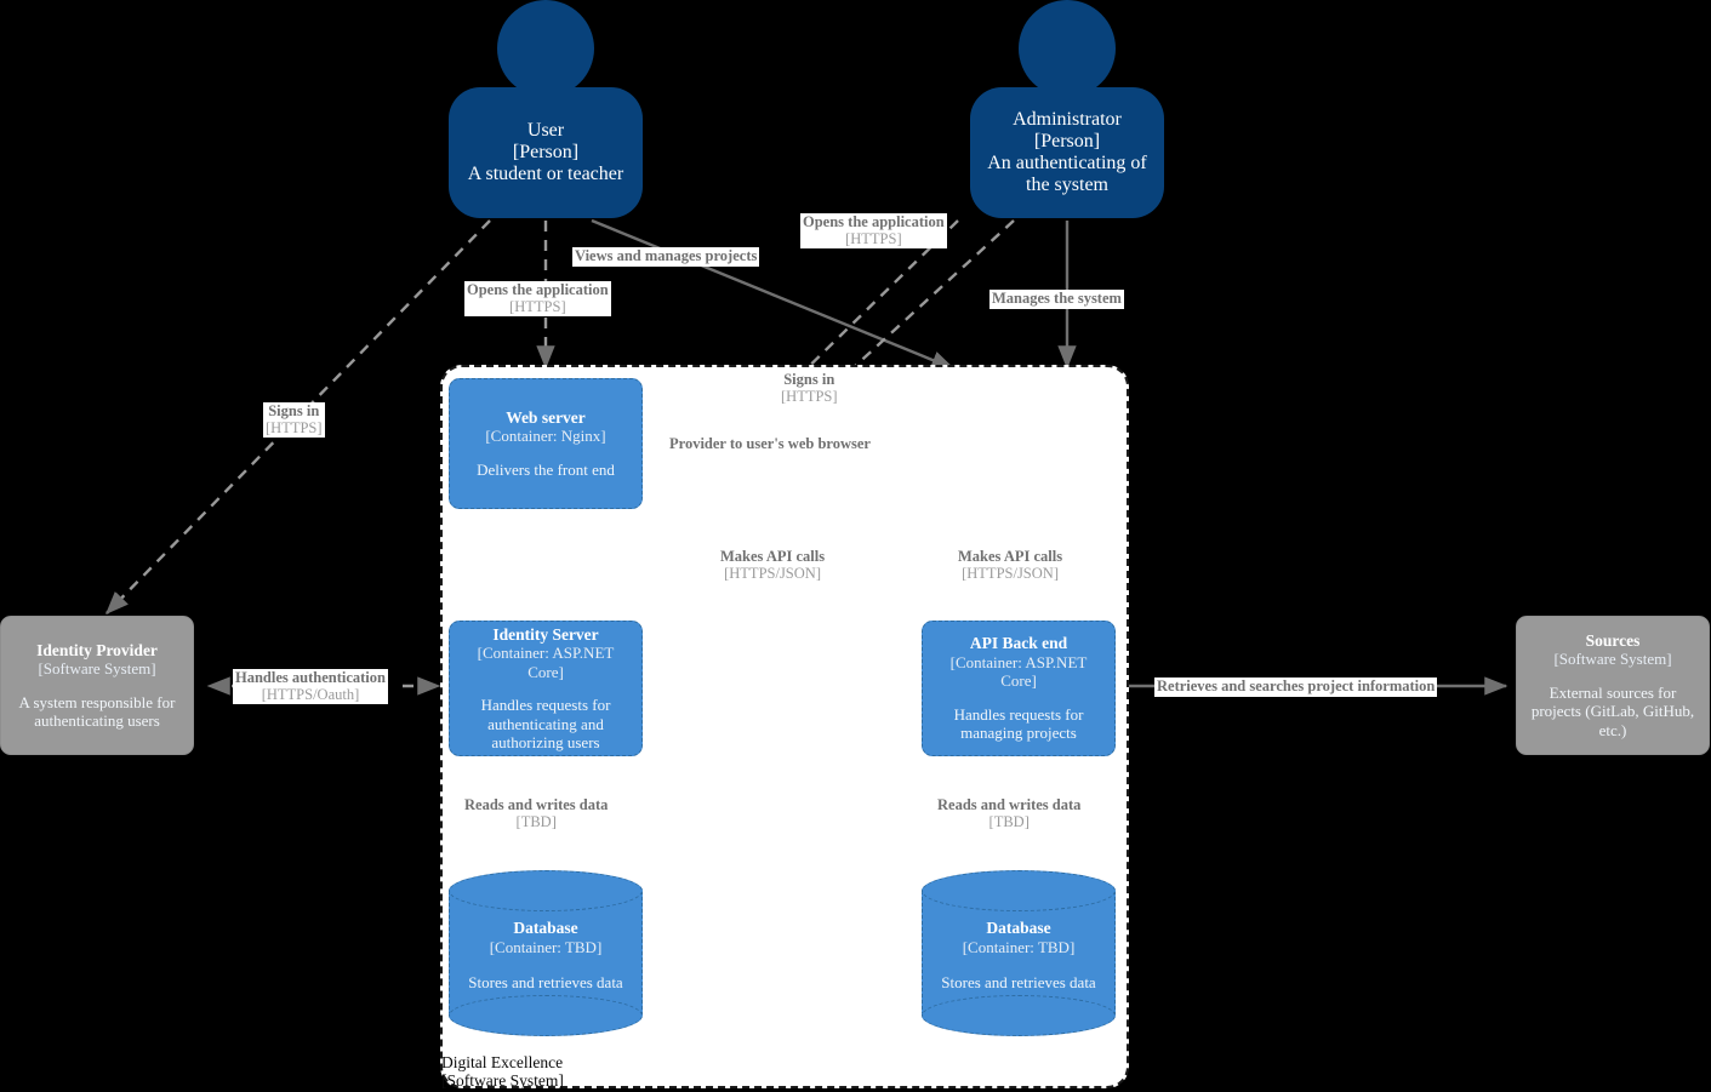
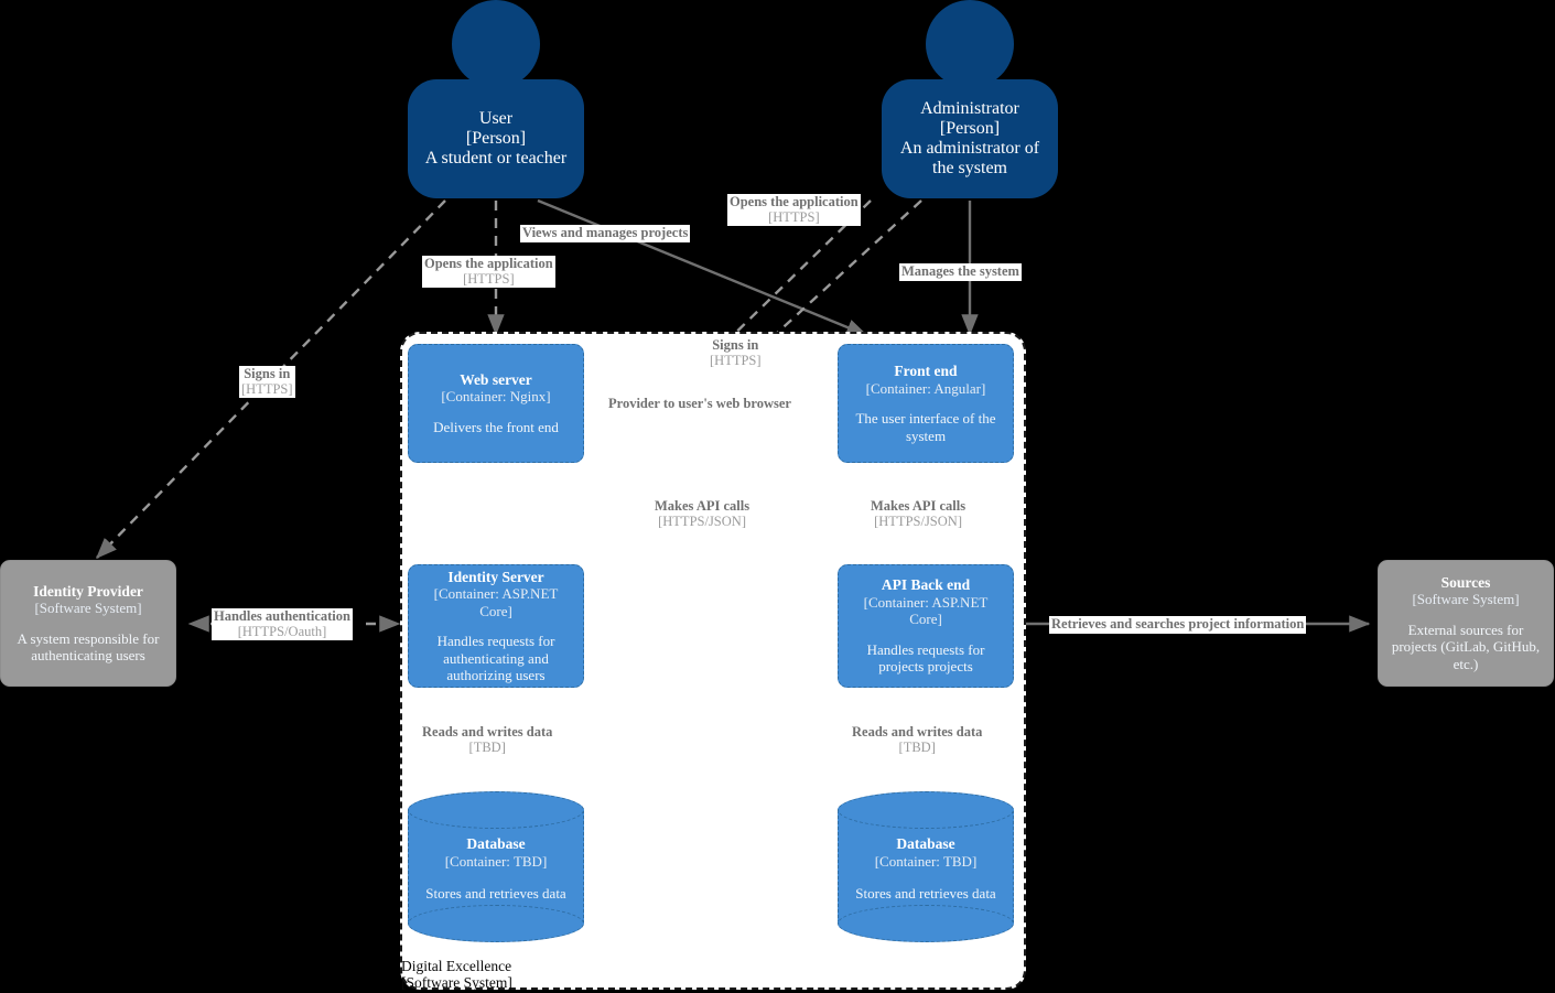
  Digital Excellence
  [Software System]
  User
  [Person]
  A student or teacher
  Administrator
  [Person]
- An authenticating of the system
+ An administrator of the system
  Identity Provider
  [Software System]
  A system responsible for authenticating users
  Sources
  [Software System]
  External sources for projects (GitLab, GitHub, etc.)
  Web server
  [Container: Nginx]
  Delivers the front end
+ Front end
+ [Container: Angular]
+ The user interface of the system
  Identity Server
  [Container: ASP.NET Core]
  Handles requests for authenticating and authorizing users
  API Back end
  [Container: ASP.NET Core]
- Handles requests for managing projects
+ Handles requests for projects projects
  Database
  [Container: TBD]
  Stores and retrieves data
  Database
  [Container: TBD]
  Stores and retrieves data
  Opens the application
  [HTTPS]
  Signs in
  [HTTPS]
  Views and manages projects
  Opens the application
  [HTTPS]
  Signs in
  [HTTPS]
  Manages the system
  Provider to user's web browser
  Makes API calls
  [HTTPS/JSON]
  Makes API calls
  [HTTPS/JSON]
  Handles authentication
  [HTTPS/Oauth]
  Retrieves and searches project information
  Reads and writes data
  [TBD]
  Reads and writes data
  [TBD]
